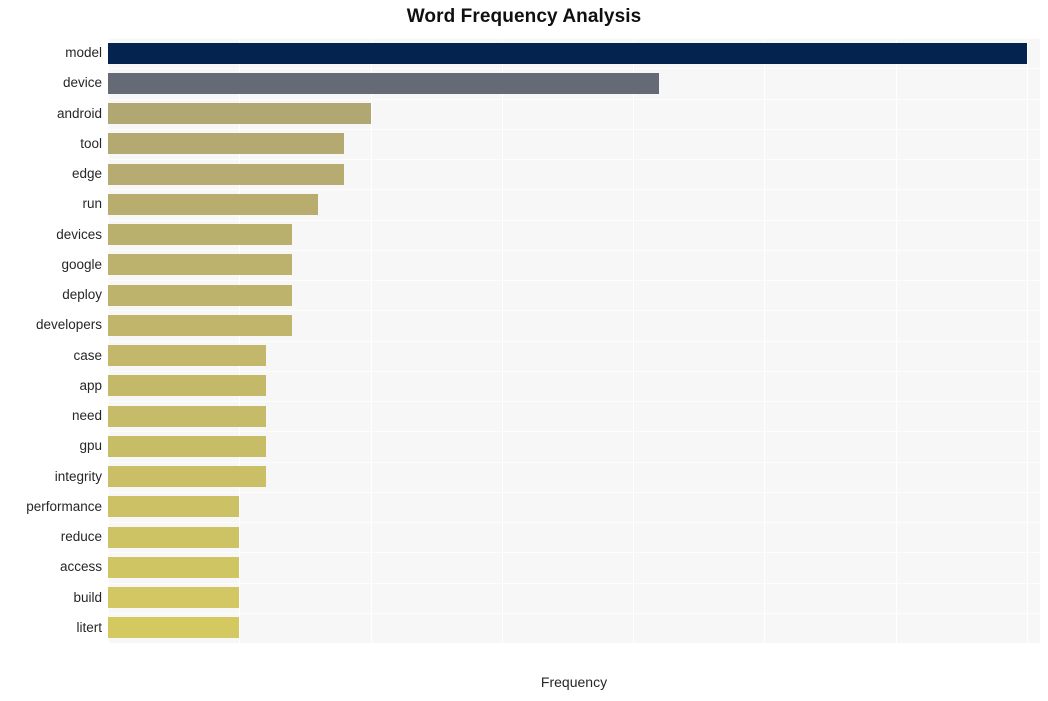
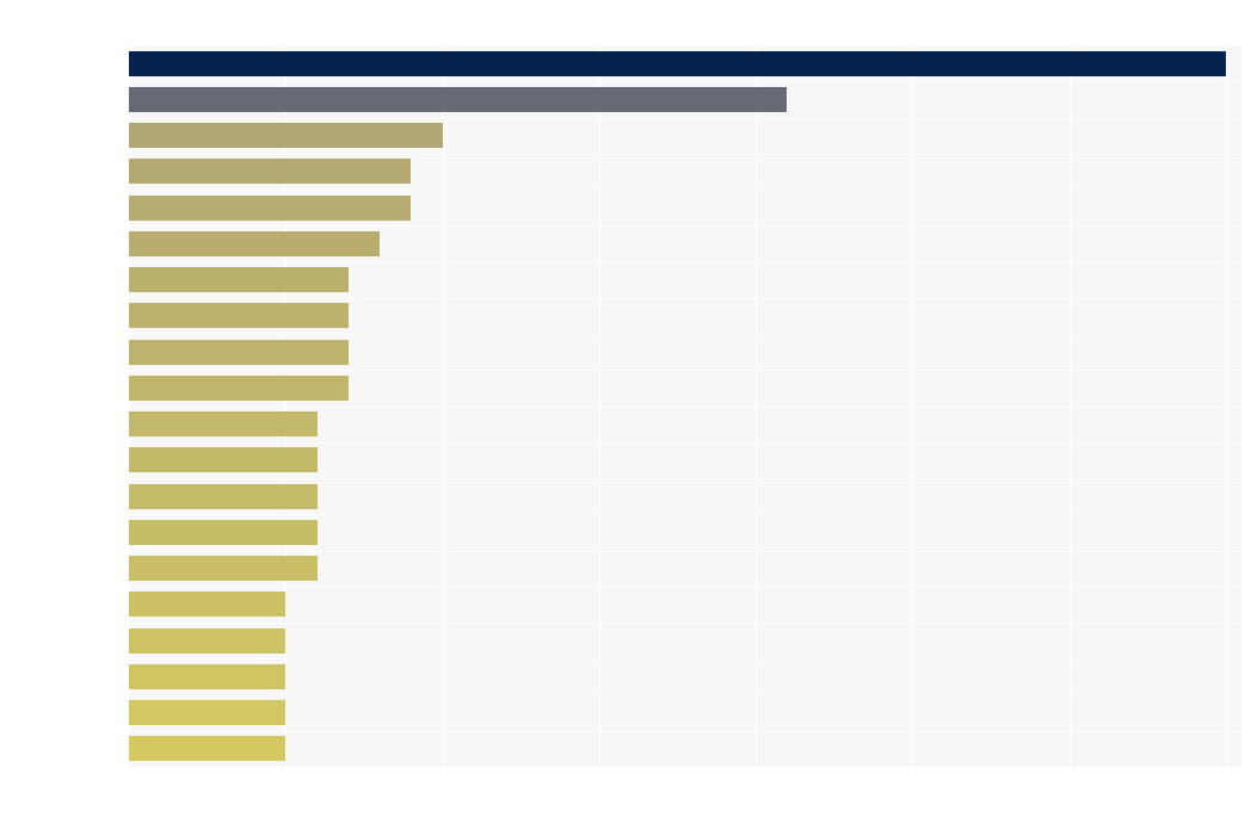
- Word Frequency Analysis
- model
- device
- android
- tool
- edge
- run
- devices
- google
- deploy
- developers
- case
- app
- need
- gpu
- integrity
- performance
- reduce
- access
- build
- litert
- Frequency
